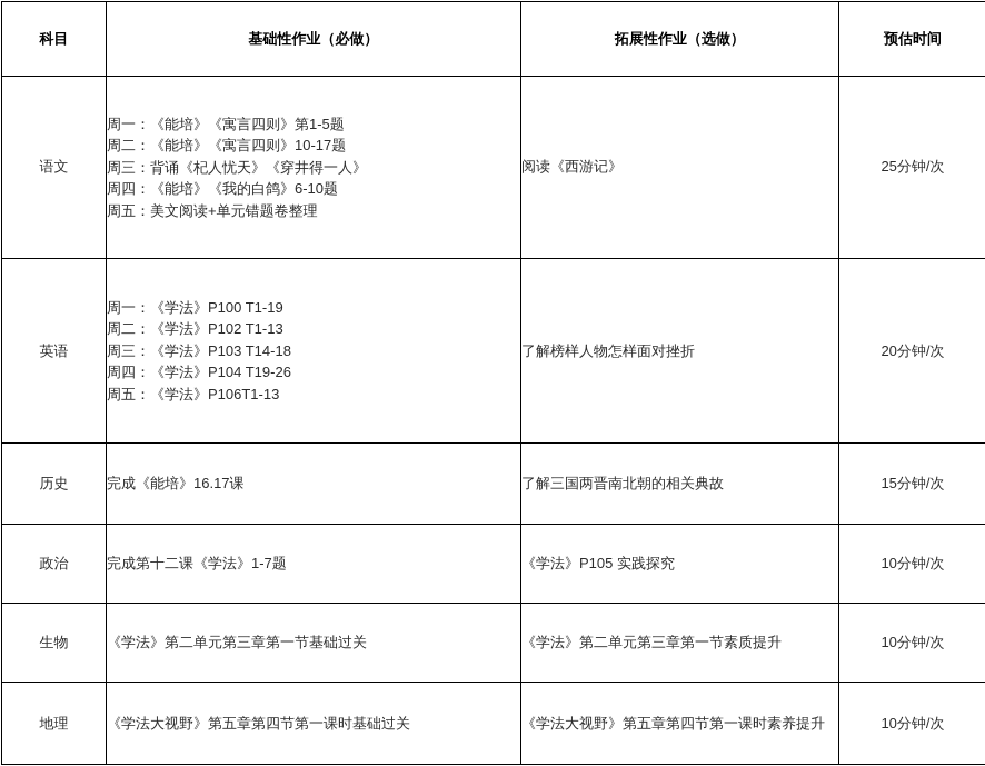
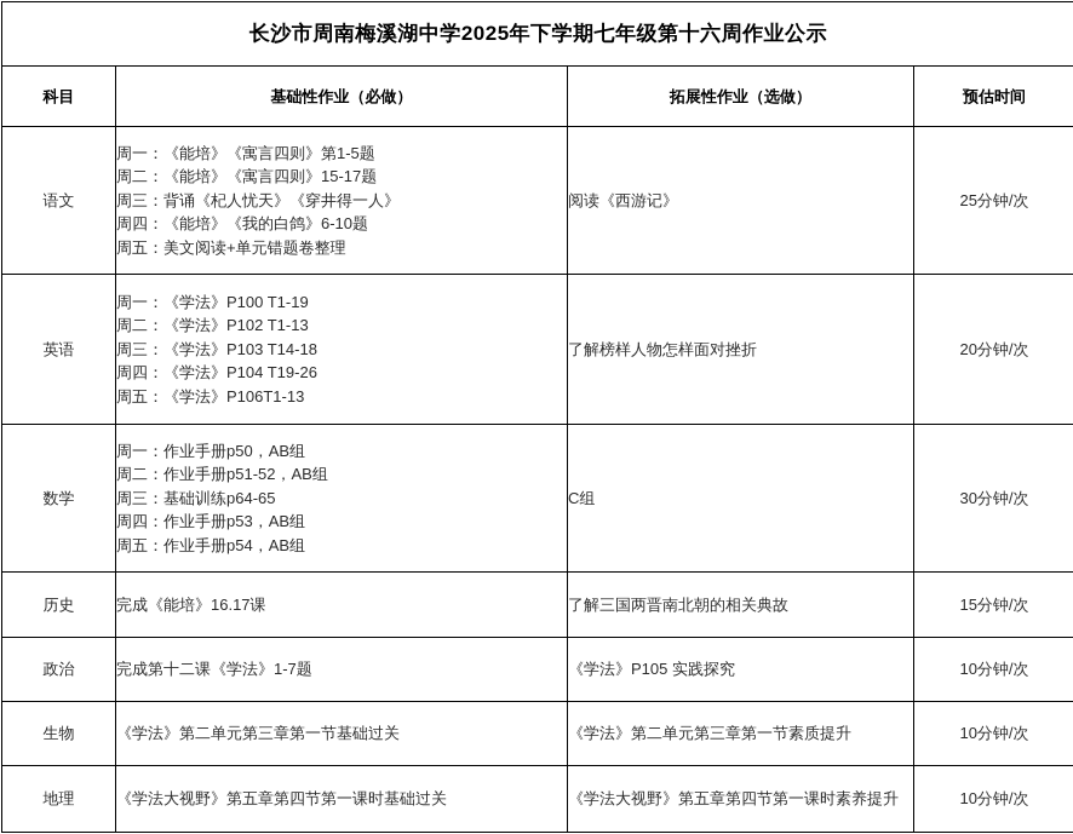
+ 长沙市周南梅溪湖中学2025年下学期七年级第十六周作业公示
  科目	基础性作业（必做）	拓展性作业（选做）	预估时间
- 语文	周一：《能培》《寓言四则》第1-5题 周二：《能培》《寓言四则》10-17题 周三：背诵《杞人忧天》《穿井得一人》 周四：《能培》《我的白鸽》6-10题 周五：美文阅读+单元错题卷整理	阅读《西游记》	25分钟/次
+ 语文	周一：《能培》《寓言四则》第1-5题 周二：《能培》《寓言四则》15-17题 周三：背诵《杞人忧天》《穿井得一人》 周四：《能培》《我的白鸽》6-10题 周五：美文阅读+单元错题卷整理	阅读《西游记》	25分钟/次
  英语	周一：《学法》P100 T1-19 周二：《学法》P102 T1-13 周三：《学法》P103 T14-18 周四：《学法》P104 T19-26 周五：《学法》P106T1-13	了解榜样人物怎样面对挫折	20分钟/次
+ 数学	周一：作业手册p50，AB组 周二：作业手册p51-52，AB组 周三：基础训练p64-65 周四：作业手册p53，AB组 周五：作业手册p54，AB组	C组	30分钟/次
  历史	完成《能培》16.17课	了解三国两晋南北朝的相关典故	15分钟/次
  政治	完成第十二课《学法》1-7题	《学法》P105 实践探究	10分钟/次
  生物	《学法》第二单元第三章第一节基础过关	《学法》第二单元第三章第一节素质提升	10分钟/次
  地理	《学法大视野》第五章第四节第一课时基础过关	《学法大视野》第五章第四节第一课时素养提升	10分钟/次
